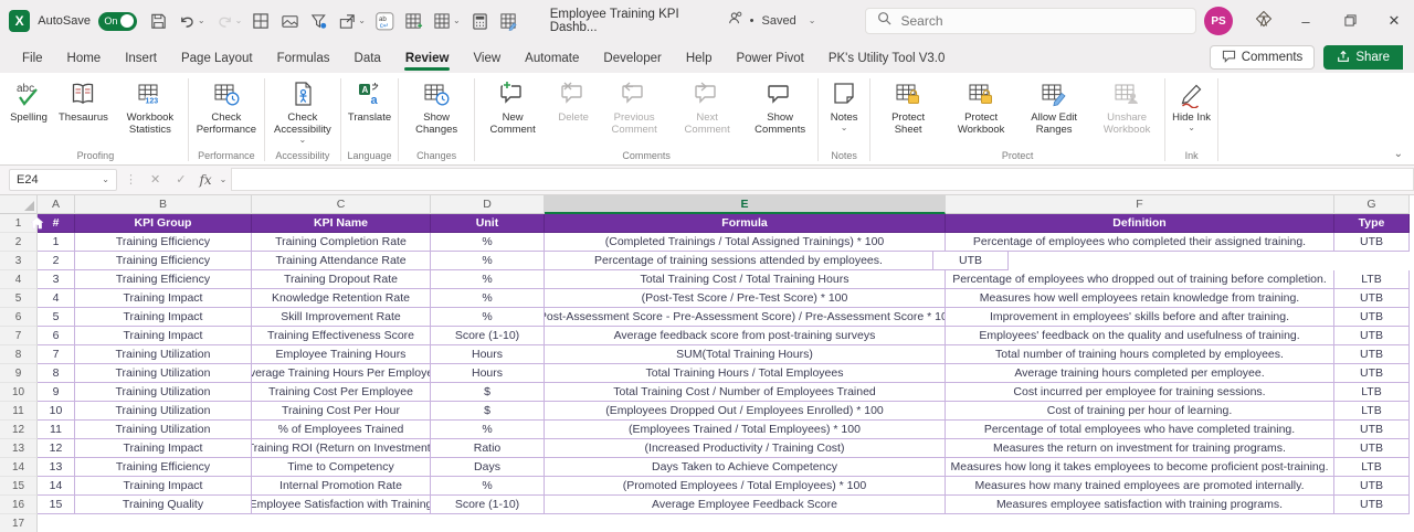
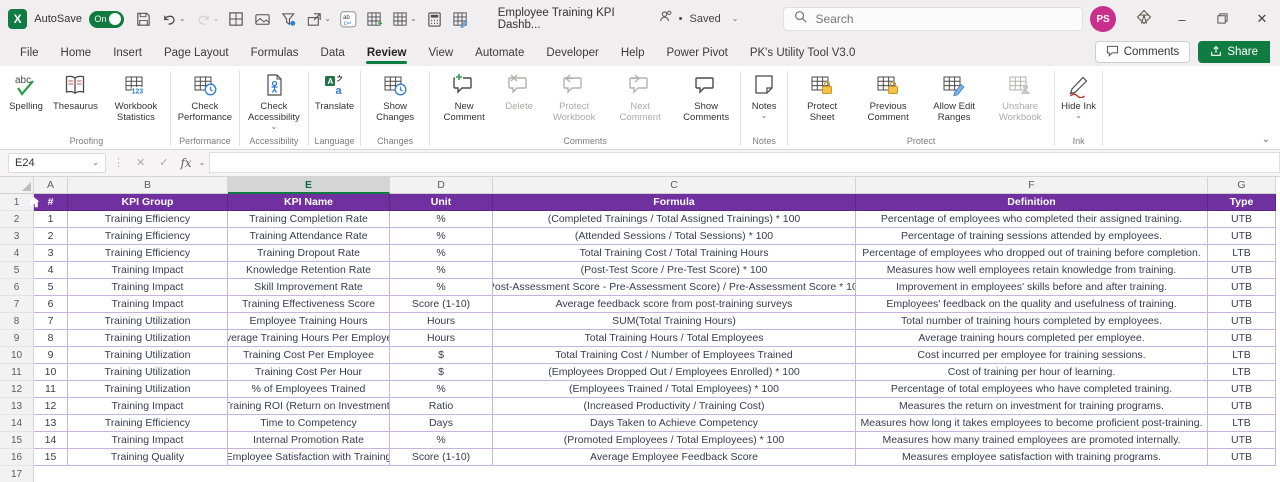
  X
  AutoSave
  On
  ⌄
  ⌄
  ⌄
  ⌄
  Employee Training KPI Dashb...
  •
  Saved
  ⌄
  Search
  PS
  –
  ✕
  File
  Home
  Insert
  Page Layout
  Formulas
  Data
  Review
  View
  Automate
  Developer
  Help
  Power Pivot
  PK's Utility Tool V3.0
  Comments
  Share
  abc
  Spelling
  Thesaurus
  Workbook Statistics
  Proofing
  Check Performance
  Performance
  Check Accessibility
  ⌄
  Accessibility
  A
  a
  Translate
  Language
  Show Changes
  Changes
  New Comment
  Delete
- Previous Comment
+ Protect Workbook
  Next Comment
  Show Comments
  Comments
  Notes
  ⌄
  Notes
  Protect Sheet
- Protect Workbook
+ Previous Comment
  Allow Edit Ranges
  Unshare Workbook
  Protect
  Hide Ink
  ⌄
  Ink
  ⌄
  E24
  ⌄
  ⋮
  ✕
  ✓
  fx
  ⌄
  A
  B
- C
+ E
  D
- E
+ C
  F
  G
  1
  #
  KPI Group
  KPI Name
  Unit
  Formula
  Definition
  Type
  2
  1
  Training Efficiency
  Training Completion Rate
  %
  (Completed Trainings / Total Assigned Trainings) * 100
  Percentage of employees who completed their assigned training.
  UTB
  3
  2
  Training Efficiency
  Training Attendance Rate
  %
+ (Attended Sessions / Total Sessions) * 100
  Percentage of training sessions attended by employees.
  UTB
  4
  3
  Training Efficiency
  Training Dropout Rate
  %
  Total Training Cost / Total Training Hours
  Percentage of employees who dropped out of training before completion.
  LTB
  5
  4
  Training Impact
  Knowledge Retention Rate
  %
  (Post-Test Score / Pre-Test Score) * 100
  Measures how well employees retain knowledge from training.
  UTB
  6
  5
  Training Impact
  Skill Improvement Rate
  %
  ost-Assessment Score - Pre-Assessment Score) / Pre-Assessment Score * 10
  Improvement in employees' skills before and after training.
  UTB
  7
  6
  Training Impact
  Training Effectiveness Score
  Score (1-10)
  Average feedback score from post-training surveys
  Employees' feedback on the quality and usefulness of training.
  UTB
  8
  7
  Training Utilization
  Employee Training Hours
  Hours
  SUM(Total Training Hours)
  Total number of training hours completed by employees.
  UTB
  9
  8
  Training Utilization
  verage Training Hours Per Employ
  Hours
  Total Training Hours / Total Employees
  Average training hours completed per employee.
  UTB
  10
  9
  Training Utilization
  Training Cost Per Employee
  $
  Total Training Cost / Number of Employees Trained
  Cost incurred per employee for training sessions.
  LTB
  11
  10
  Training Utilization
  Training Cost Per Hour
  $
  (Employees Dropped Out / Employees Enrolled) * 100
  Cost of training per hour of learning.
  LTB
  12
  11
  Training Utilization
  % of Employees Trained
  %
  (Employees Trained / Total Employees) * 100
  Percentage of total employees who have completed training.
  UTB
  13
  12
  Training Impact
  raining ROI (Return on Investment
  Ratio
  (Increased Productivity / Training Cost)
  Measures the return on investment for training programs.
  UTB
  14
  13
  Training Efficiency
  Time to Competency
  Days
  Days Taken to Achieve Competency
  Measures how long it takes employees to become proficient post-training.
  LTB
  15
  14
  Training Impact
  Internal Promotion Rate
  %
  (Promoted Employees / Total Employees) * 100
  Measures how many trained employees are promoted internally.
  UTB
  16
  15
  Training Quality
  Employee Satisfaction with Training
  Score (1-10)
  Average Employee Feedback Score
  Measures employee satisfaction with training programs.
  UTB
  17
